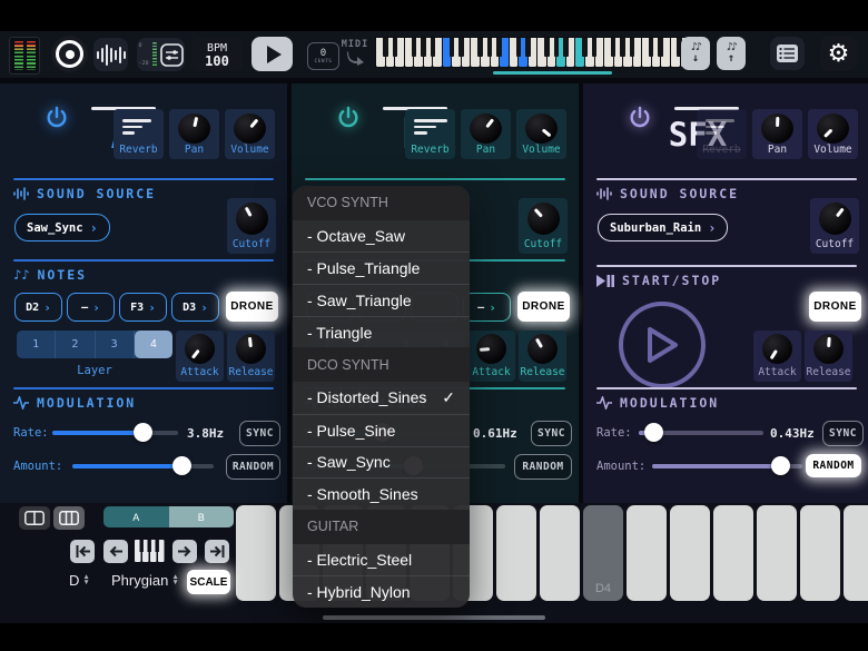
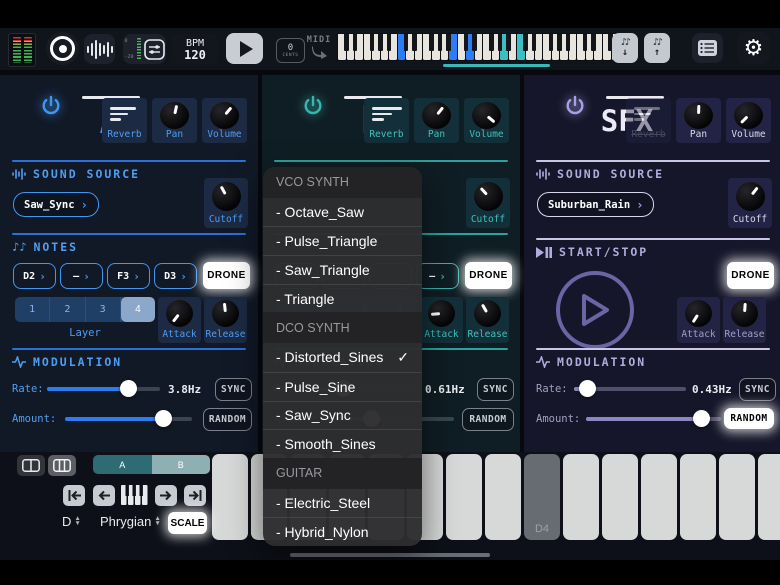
  BPM
- 100
+ 120
  0
  MIDI
  ♪♪
  ↓
  ♪♪
  ↑
  ⚙
  Reverb
  Pan
  Volme
  SOUND SOURCE
  Saw_Sync
  ›
  Cutoff
  ♪♪
  NOTES
  D2
  ›
  –
  ›
  F3
  ›
  D3
  ›
  DRONE
  1
  2
  3
  4
  Layer
  Attack
  Release
  MODULATION
  Rate:
  3.8Hz
  SYNC
  Amount:
  RANDOM
  Reverb
  Pan
  Volume
  Cutoff
  –
  ›
  DRONE
  Attack
  Release
  0.61Hz
  SYNC
  RANDOM
  SFX
  Reverb
  Pan
  Volume
  SOUND SOURCE
  Suburban_Rain
  ›
  Cutoff
  START/STOP
  DRONE
  Attack
  Release
  MODULATION
  Rate:
  0.43Hz
  SYNC
  Amount:
  RANDOM
  D4
  A
  B
  D
  Phrygian
  SCALE
  VCO SYNTH
  - Octave_Saw
  - Pulse_Triangle
  - Saw_Triangle
  - Triangle
  DCO SYNTH
  - Distorted_Sines
  ✓
  - Pulse_Sine
  - Saw_Sync
  - Smooth_Sines
  GUITAR
  - Electric_Steel
  - Hybrid_Nylon
